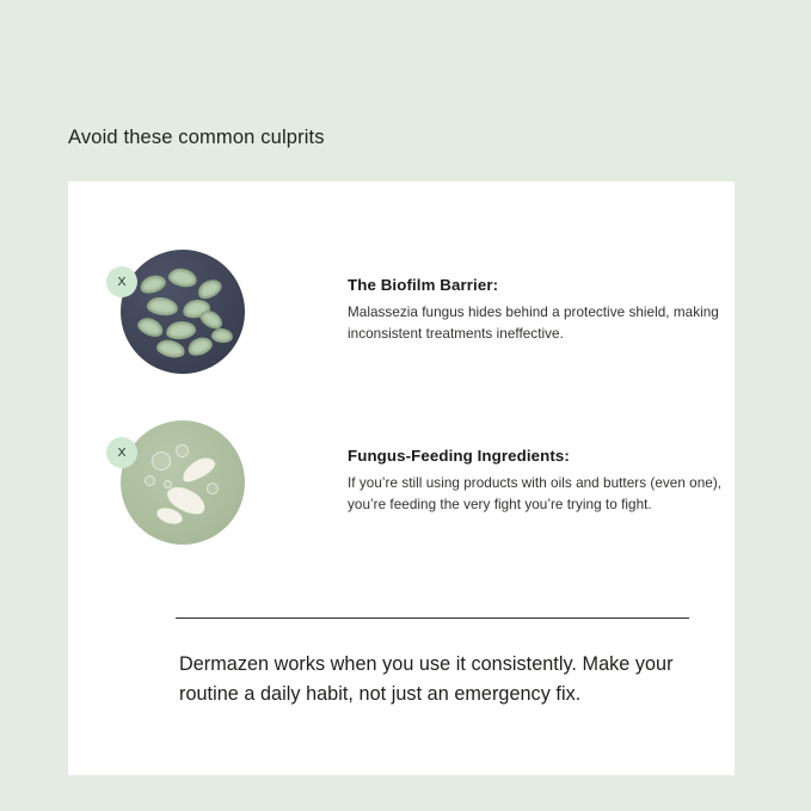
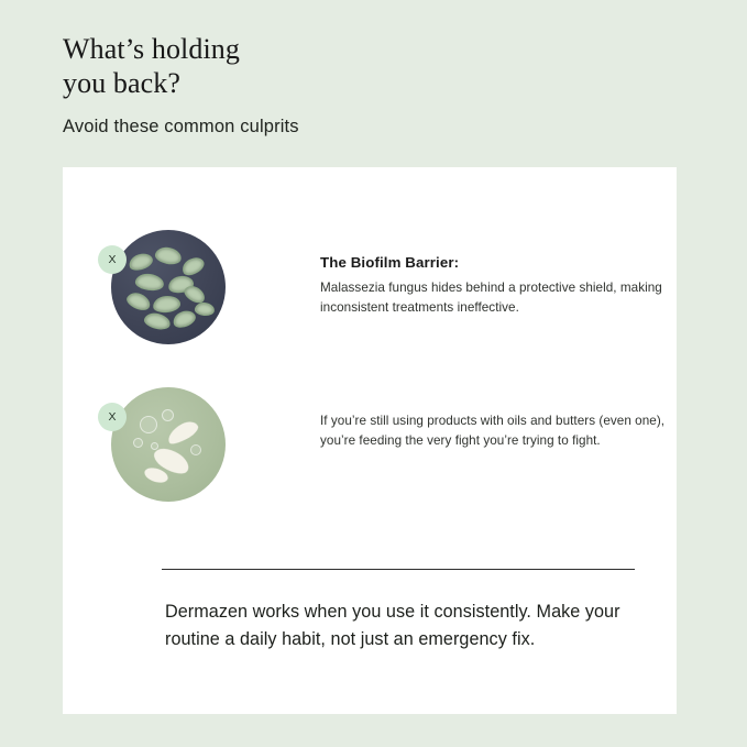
+ What’s holding
+ you back?
  Avoid these common culprits
  X
  The Biofilm Barrier:
  Malassezia fungus hides behind a protective shield, making inconsistent treatments ineffective.
  X
- Fungus-Feeding Ingredients:
  If you’re still using products with oils and butters (even one), you’re feeding the very fight you’re trying to fight.
  Dermazen works when you use it consistently. Make your routine a daily habit, not just an emergency fix.
